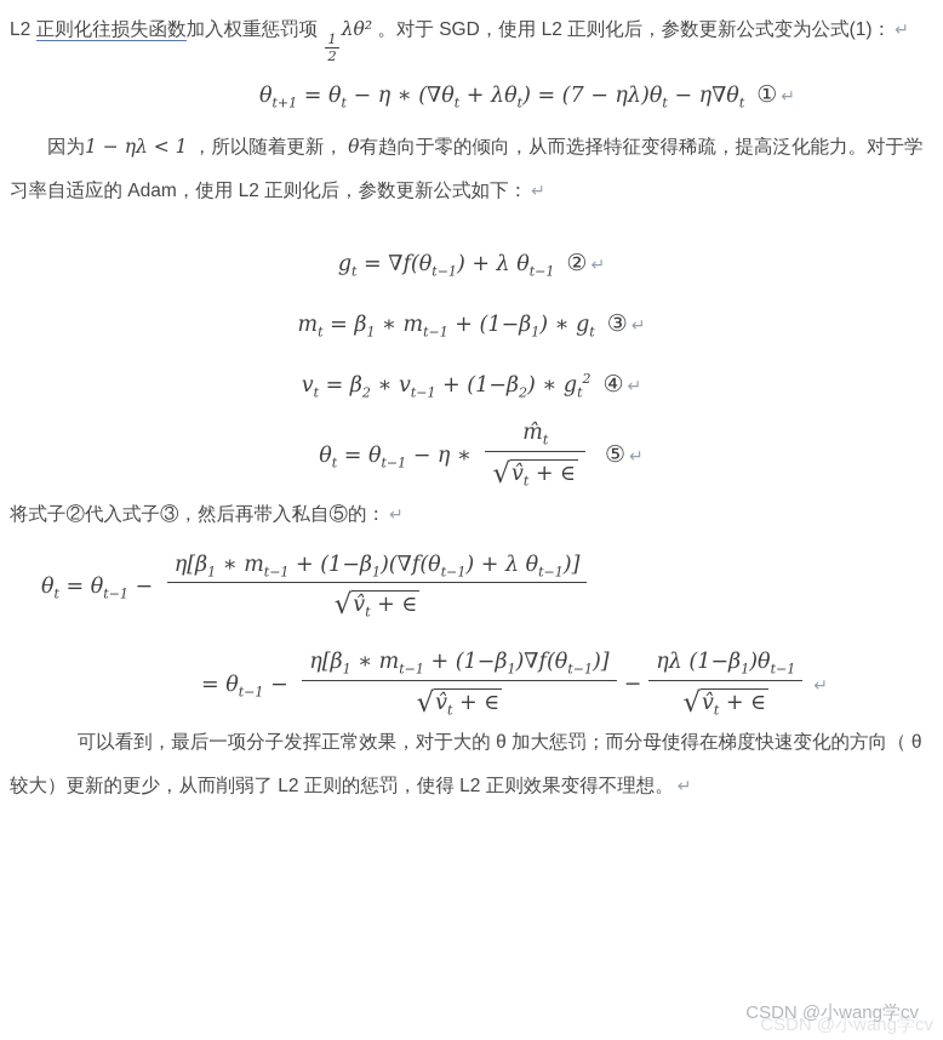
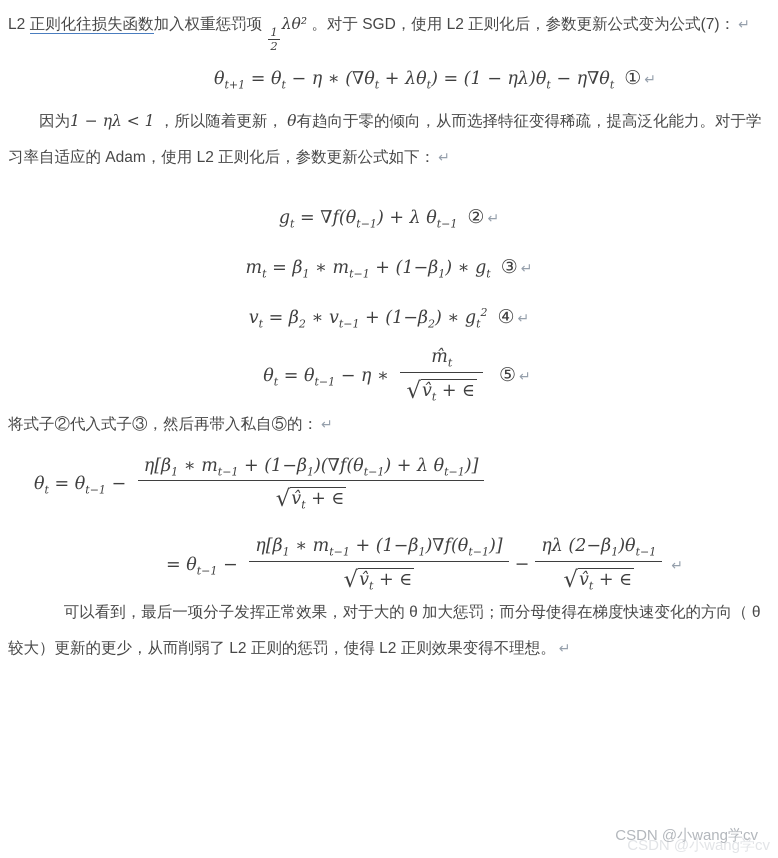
  L2 正则化往损失函数加入权重惩罚项
  1
  2
- λθ² 。对于 SGD，使用 L2 正则化后，参数更新公式变为公式(1)： ↵
+ λθ² 。对于 SGD，使用 L2 正则化后，参数更新公式变为公式(7)： ↵
- θt+1 = θt − η ∗ (∇θt + λθt) = (7 − ηλ)θt − η∇θt① ↵
+ θt+1 = θt − η ∗ (∇θt + λθt) = (1 − ηλ)θt − η∇θt① ↵
  因为1 − ηλ < 1 ，所以随着更新， θ有趋向于零的倾向，从而选择特征变得稀疏，提高泛化能力。对于学习率自适应的 Adam，使用 L2 正则化后，参数更新公式如下： ↵
  gt = ∇f(θt−1) + λ θt−1② ↵
  mt = β1 ∗ mt−1 + (1−β1) ∗ gt③ ↵
  vt = β2 ∗ vt−1 + (1−β2) ∗ gt2 ④ ↵
  θt = θt−1 − η ∗
  m̂t
  √v̂t + ∈
  ⑤ ↵
  将式子②代入式子③，然后再带入私自⑤的： ↵
  θt = θt−1 −
  η[β1 ∗ mt−1 + (1−β1)(∇f(θt−1) + λ θt−1)]
  √v̂t + ∈
  = θt−1 −
  η[β1 ∗ mt−1 + (1−β1)∇f(θt−1)]
  √v̂t + ∈
  −
- ηλ (1−β1)θt−1
+ ηλ (2−β1)θt−1
  √v̂t + ∈
  ↵
  可以看到，最后一项分子发挥正常效果，对于大的 θ 加大惩罚；而分母使得在梯度快速变化的方向（ θ 较大）更新的更少，从而削弱了 L2 正则的惩罚，使得 L2 正则效果变得不理想。 ↵
  CSDN @小wang学cv
  CSDN @小wang学cv
